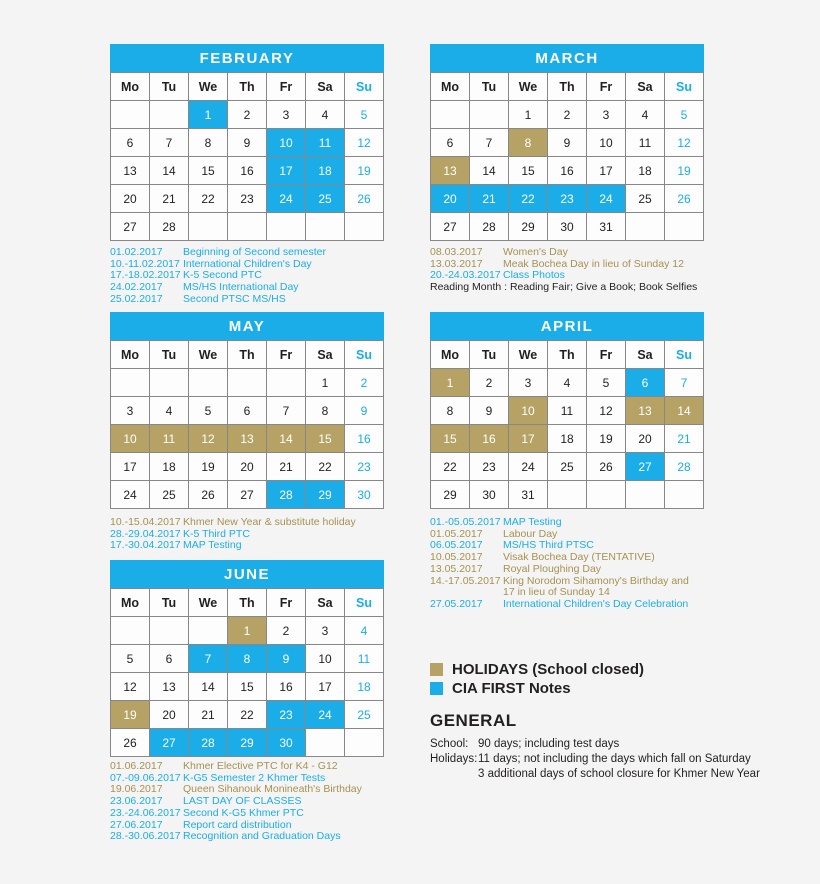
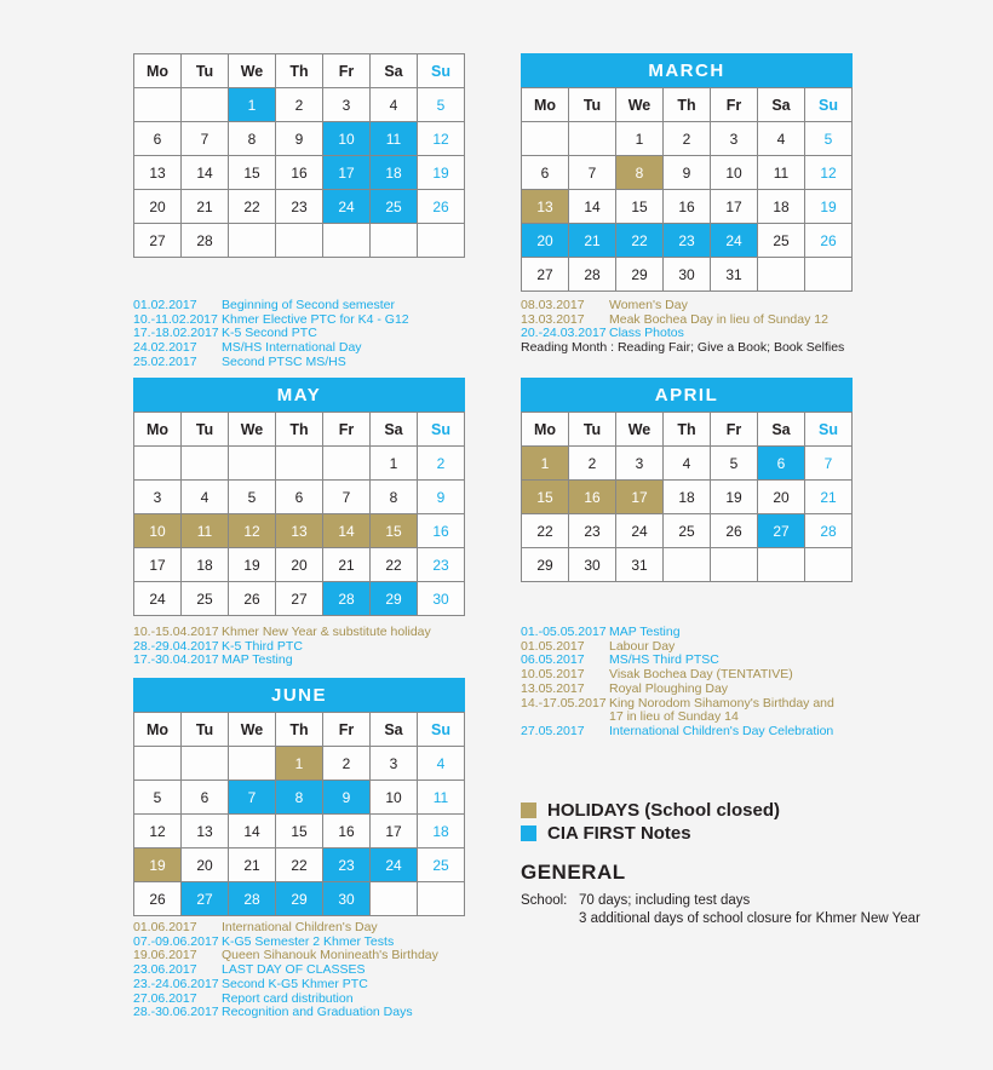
- FEBRUARY
  Mo	Tu	We	Th	Fr	Sa	Su
  		1	2	3	4	5
  6	7	8	9	10	11	12
  13	14	15	16	17	18	19
  20	21	22	23	24	25	26
  27	28
  MARCH
  Mo	Tu	We	Th	Fr	Sa	Su
  		1	2	3	4	5
  6	7	8	9	10	11	12
  13	14	15	16	17	18	19
  20	21	22	23	24	25	26
  27	28	29	30	31
  MAY
  Mo	Tu	We	Th	Fr	Sa	Su
  					1	2
  3	4	5	6	7	8	9
  10	11	12	13	14	15	16
  17	18	19	20	21	22	23
  24	25	26	27	28	29	30
  APRIL
  Mo	Tu	We	Th	Fr	Sa	Su
  1	2	3	4	5	6	7
- 8	9	10	11	12	13	14
  15	16	17	18	19	20	21
  22	23	24	25	26	27	28
  29	30	31
  JUNE
  Mo	Tu	We	Th	Fr	Sa	Su
  			1	2	3	4
  5	6	7	8	9	10	11
  12	13	14	15	16	17	18
  19	20	21	22	23	24	25
  26	27	28	29	30
  01.02.2017
  Beginning of Second semester
  10.-11.02.2017
- International Children's Day
+ Khmer Elective PTC for K4 - G12
  17.-18.02.2017
  K-5 Second PTC
  24.02.2017
  MS/HS International Day
  25.02.2017
  Second PTSC MS/HS
  08.03.2017
  Women's Day
  13.03.2017
  Meak Bochea Day in lieu of Sunday 12
  20.-24.03.2017
  Class Photos
  Reading Month : Reading Fair; Give a Book; Book Selfies
  10.-15.04.2017
  Khmer New Year & substitute holiday
  28.-29.04.2017
  K-5 Third PTC
  17.-30.04.2017
  MAP Testing
  01.-05.05.2017
  MAP Testing
  01.05.2017
  Labour Day
  06.05.2017
  MS/HS Third PTSC
  10.05.2017
  Visak Bochea Day (TENTATIVE)
  13.05.2017
  Royal Ploughing Day
  14.-17.05.2017
  King Norodom Sihamony's Birthday and
  17 in lieu of Sunday 14
  27.05.2017
  International Children's Day Celebration
  01.06.2017
- Khmer Elective PTC for K4 - G12
+ International Children's Day
  07.-09.06.2017
  K-G5 Semester 2 Khmer Tests
  19.06.2017
  Queen Sihanouk Monineath's Birthday
  23.06.2017
  LAST DAY OF CLASSES
  23.-24.06.2017
  Second K-G5 Khmer PTC
  27.06.2017
  Report card distribution
  28.-30.06.2017
  Recognition and Graduation Days
  HOLIDAYS (School closed)
  CIA FIRST Notes
  GENERAL
  School:
- 90 days; including test days
+ 70 days; including test days
- Holidays:
- 11 days; not including the days which fall on Saturday
  3 additional days of school closure for Khmer New Year
